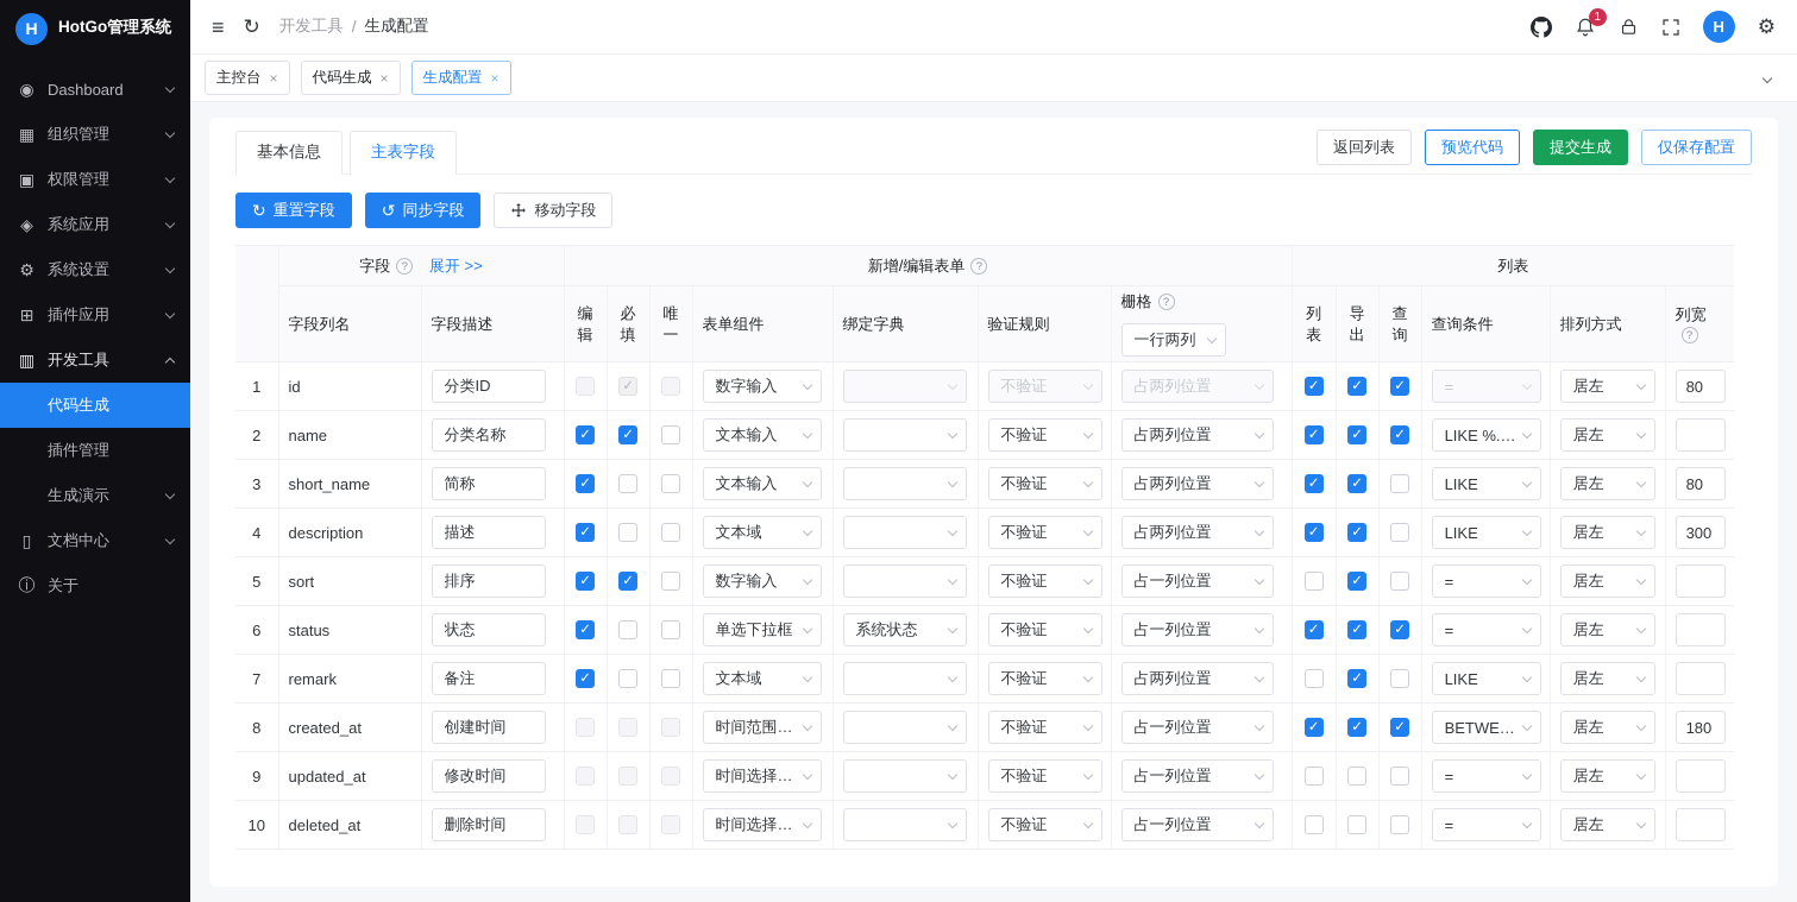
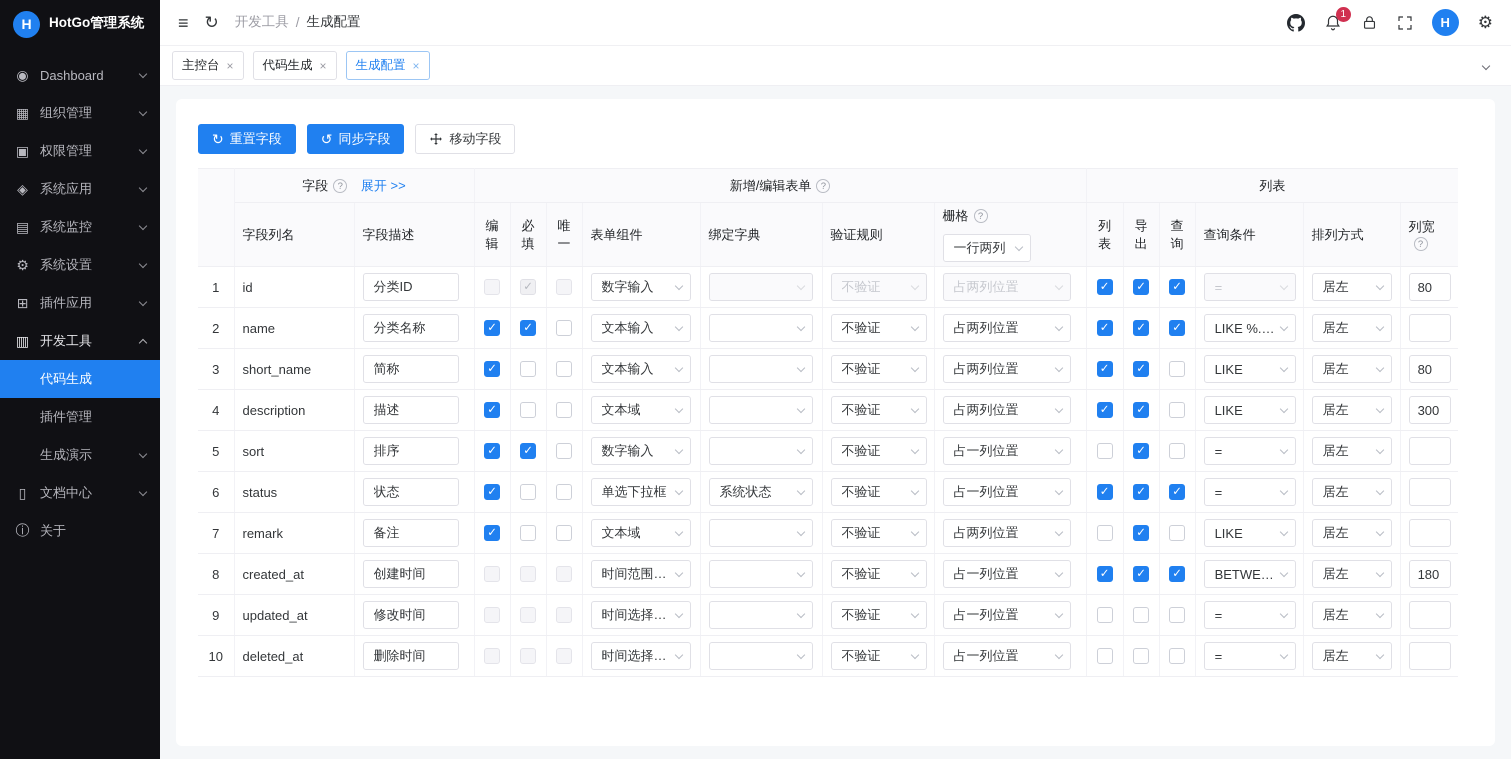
  H
  HotGo管理系统
  ◉
  Dashboard
  ▦
  组织管理
  ▣
  权限管理
  ◈
  系统应用
+ ▤
+ 系统监控
  ⚙
  系统设置
  ⊞
  插件应用
  ▥
  开发工具
  代码生成
  插件管理
  生成演示
  ▯
  文档中心
  ⓘ
  关于
  ≡
  ↻
  开发工具
  /
  生成配置
  1
  H
  ⚙
  主控台
  ×
  代码生成
  ×
  生成配置
  ×
- 基本信息
- 主表字段
- 返回列表
- 预览代码
- 提交生成
- 仅保存配置
  ↻
  重置字段
  ↺
  同步字段
  移动字段
  	字段 ? 展开 >>	新增/编辑表单 ?	列表
  字段列名	字段描述	编辑	必填	唯一	表单组件	绑定字典	验证规则	栅格 ? 一行两列	列表	导出	查询	查询条件	排列方式	列宽?
  1	id	分类ID		✓		数字输入		不验证	占两列位置	✓	✓	✓	=	居左	80
  2	name	分类名称	✓	✓		文本输入		不验证	占两列位置	✓	✓	✓	LIKE %...%	居左
  3	short_name	简称	✓			文本输入		不验证	占两列位置	✓	✓		LIKE	居左	80
  4	description	描述	✓			文本域		不验证	占两列位置	✓	✓		LIKE	居左	300
  5	sort	排序	✓	✓		数字输入		不验证	占一列位置		✓		=	居左
  6	status	状态	✓			单选下拉框	系统状态	不验证	占一列位置	✓	✓	✓	=	居左
  7	remark	备注	✓			文本域		不验证	占两列位置		✓		LIKE	居左
  8	created_at	创建时间				时间范围选		不验证	占一列位置	✓	✓	✓	BETWEEN	居左	180
  9	updated_at	修改时间				时间选择(Y-		不验证	占一列位置				=	居左
  10	deleted_at	删除时间				时间选择(Y-		不验证	占一列位置				=	居左
